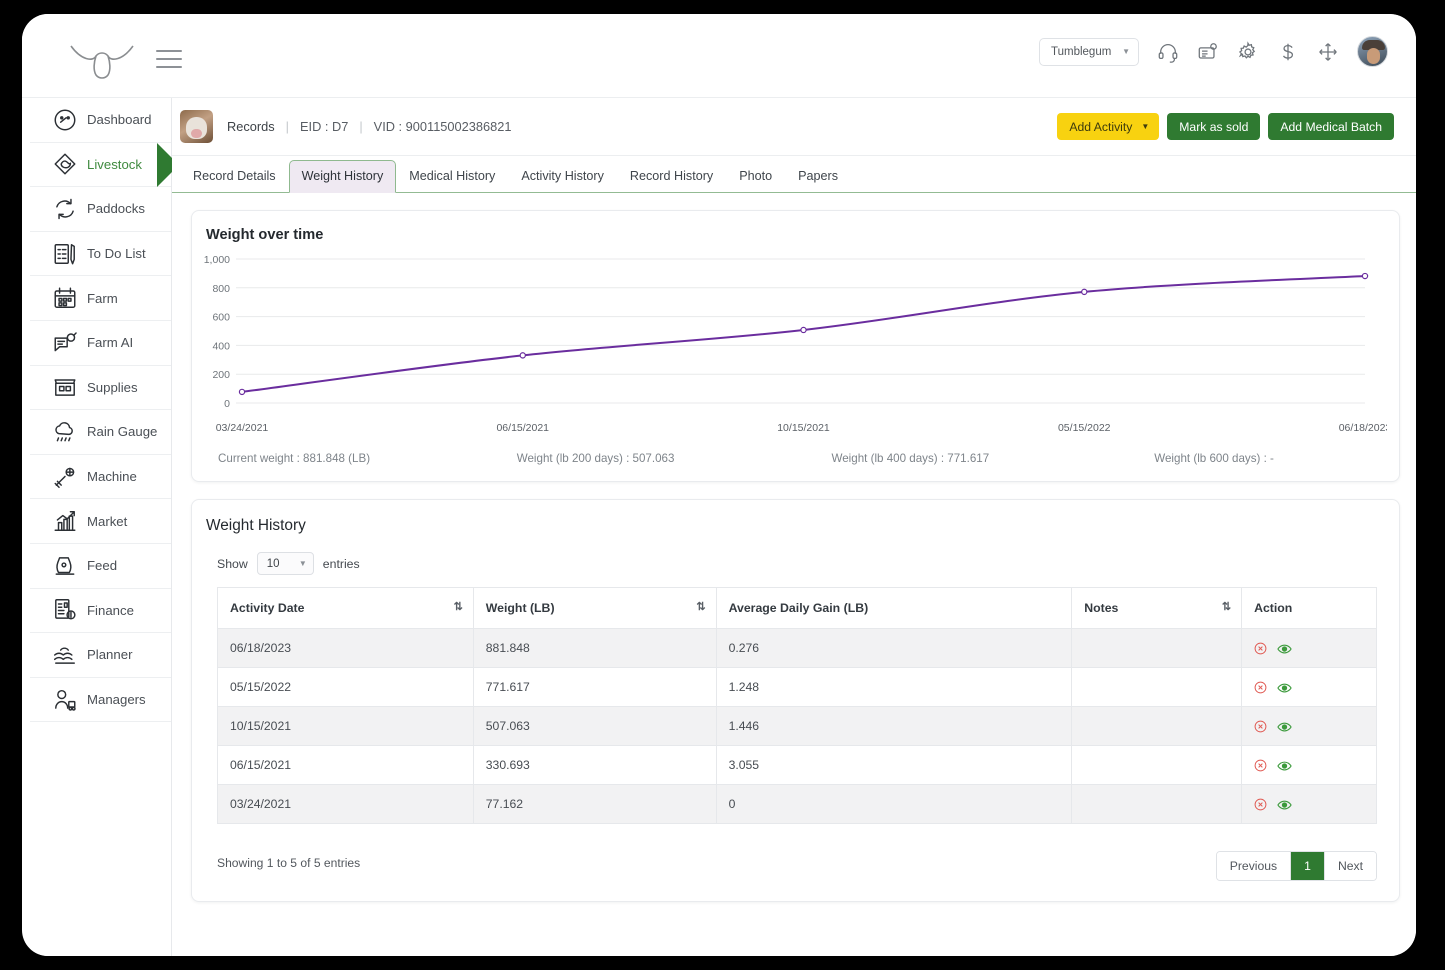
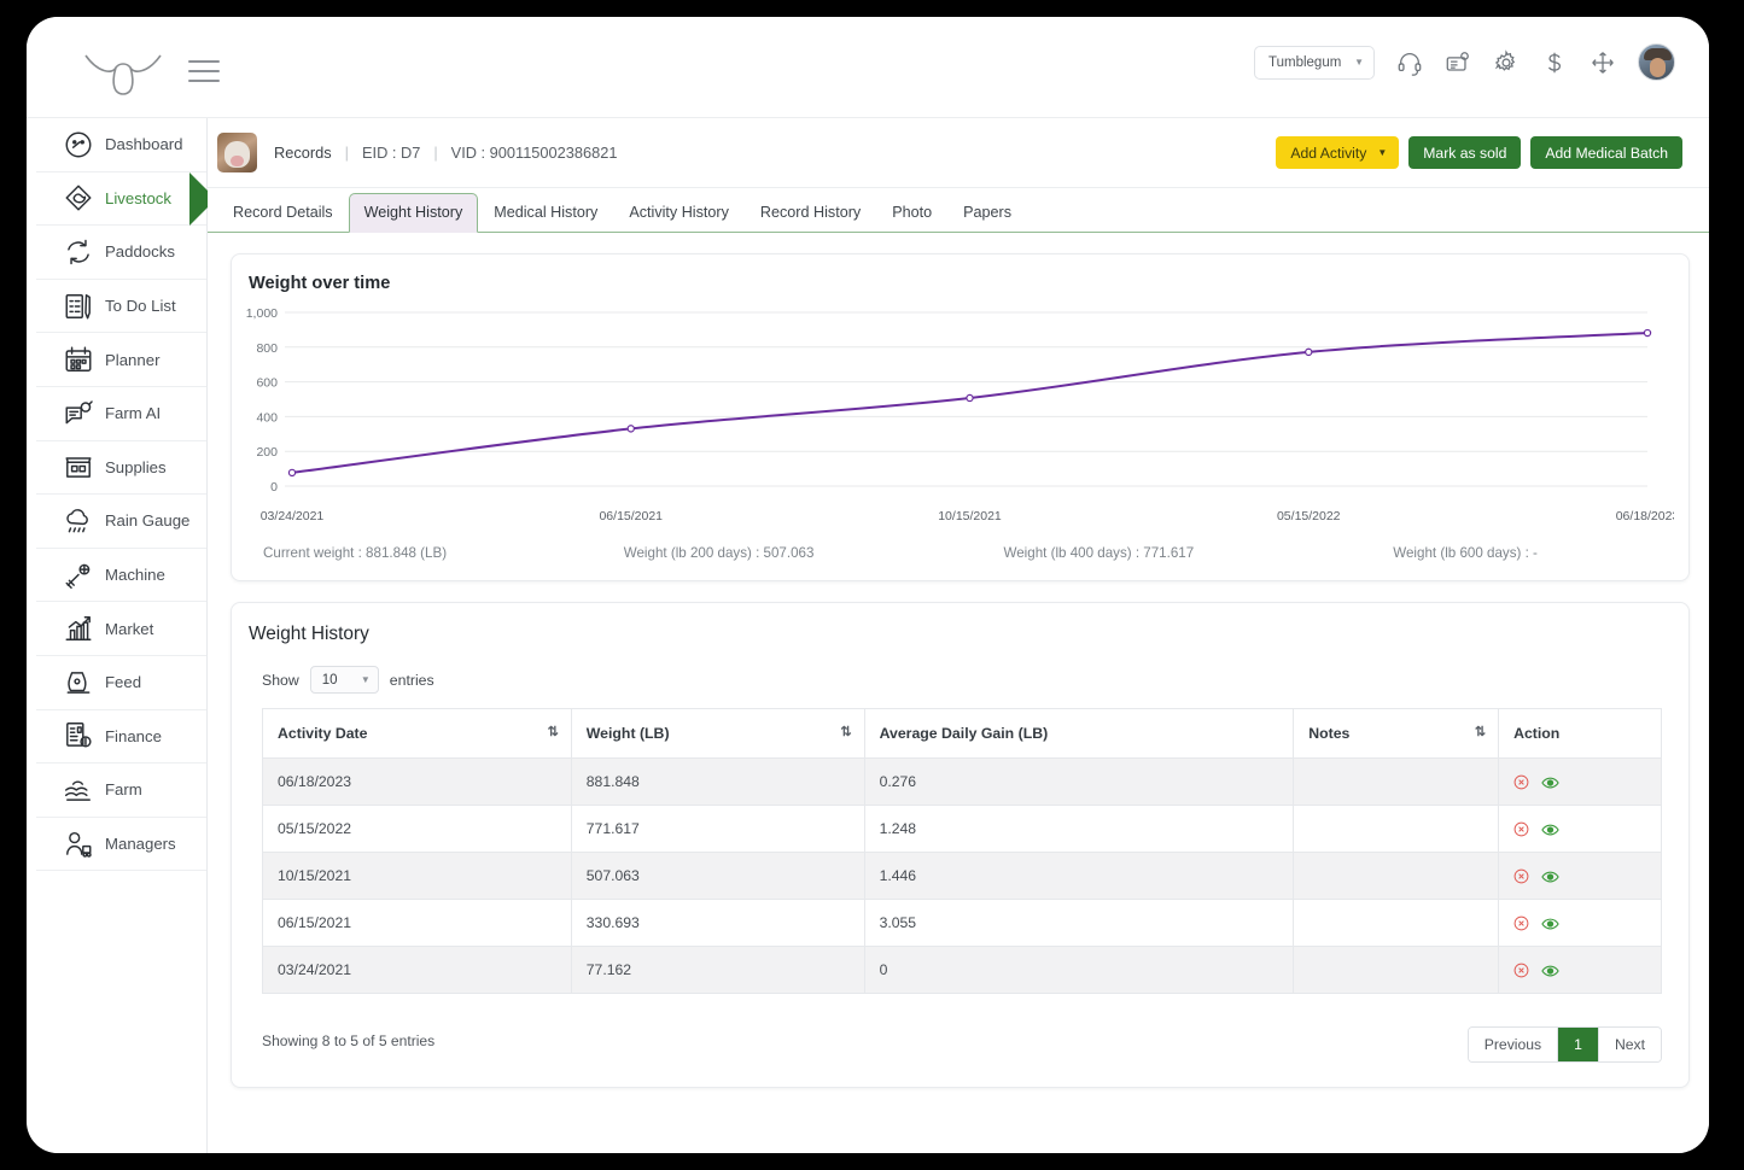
  Tumblegum
  ▼
  Dashboard
  Livestock
  Paddocks
  To Do List
- Farm
+ Planner
  Farm AI
  Supplies
  Rain Gauge
  Machine
  Market
  Feed
  Finance
- Planner
+ Farm
  Managers
  Records
  |
  EID : D7
  |
  VID : 900115002386821
  Add Activity
  ▼
  Mark as sold
  Add Medical Batch
  Record Details
  Weight History
  Medical History
  Activity History
  Record History
  Photo
  Papers
  Weight over time
  0
  200
  400
  600
  800
  1,000
  03/24/2021
  06/15/2021
  10/15/2021
  05/15/2022
  06/18/202
  Current weight : 881.848 (LB)
  Weight (lb 200 days) : 507.063
  Weight (lb 400 days) : 771.617
  Weight (lb 600 days) : -
  Weight History
  Show
  10
  ▼
  entries
  Activity Date ⇅	Weight (LB) ⇅	Average Daily Gain (LB)	Notes ⇅	Action
  06/18/2023	881.848	0.276
  05/15/2022	771.617	1.248
  10/15/2021	507.063	1.446
  06/15/2021	330.693	3.055
  03/24/2021	77.162	0
- Showing 1 to 5 of 5 entries
+ Showing 8 to 5 of 5 entries
  Previous
  1
  Next
